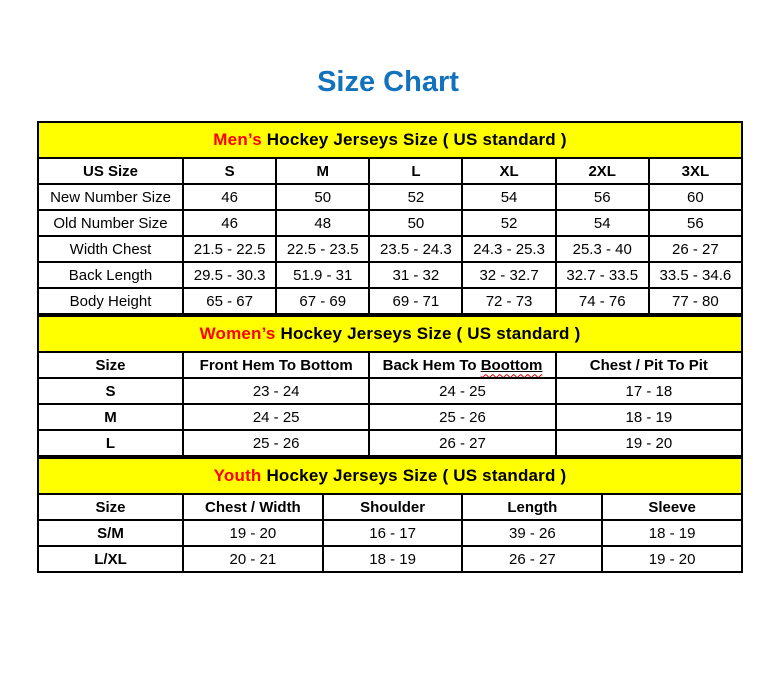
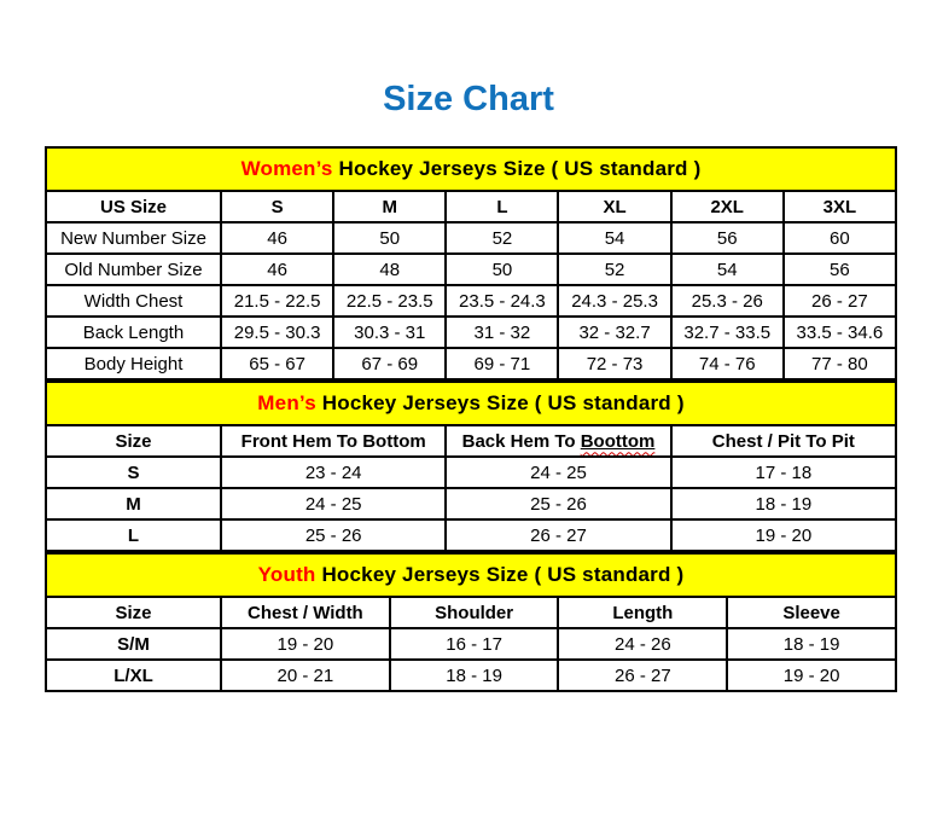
  Size Chart
- Men’s Hockey Jerseys Size ( US standard )
+ Women’s Hockey Jerseys Size ( US standard )
  US Size	S	M	L	XL	2XL	3XL
  New Number Size	46	50	52	54	56	60
  Old Number Size	46	48	50	52	54	56
- Width Chest	21.5 - 22.5	22.5 - 23.5	23.5 - 24.3	24.3 - 25.3	25.3 - 40	26 - 27
+ Width Chest	21.5 - 22.5	22.5 - 23.5	23.5 - 24.3	24.3 - 25.3	25.3 - 26	26 - 27
- Back Length	29.5 - 30.3	51.9 - 31	31 - 32	32 - 32.7	32.7 - 33.5	33.5 - 34.6
+ Back Length	29.5 - 30.3	30.3 - 31	31 - 32	32 - 32.7	32.7 - 33.5	33.5 - 34.6
  Body Height	65 - 67	67 - 69	69 - 71	72 - 73	74 - 76	77 - 80
- Women’s Hockey Jerseys Size ( US standard )
+ Men’s Hockey Jerseys Size ( US standard )
  Size	Front Hem To Bottom	Back Hem To Boottom	Chest / Pit To Pit
  S	23 - 24	24 - 25	17 - 18
  M	24 - 25	25 - 26	18 - 19
  L	25 - 26	26 - 27	19 - 20
  Youth Hockey Jerseys Size ( US standard )
  Size	Chest / Width	Shoulder	Length	Sleeve
- S/M	19 - 20	16 - 17	39 - 26	18 - 19
+ S/M	19 - 20	16 - 17	24 - 26	18 - 19
  L/XL	20 - 21	18 - 19	26 - 27	19 - 20
